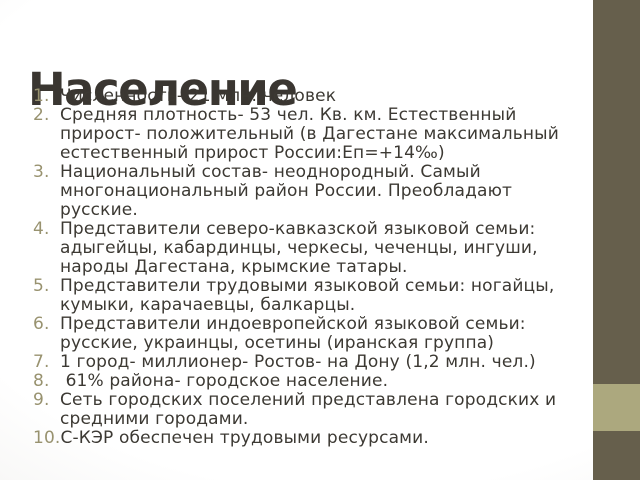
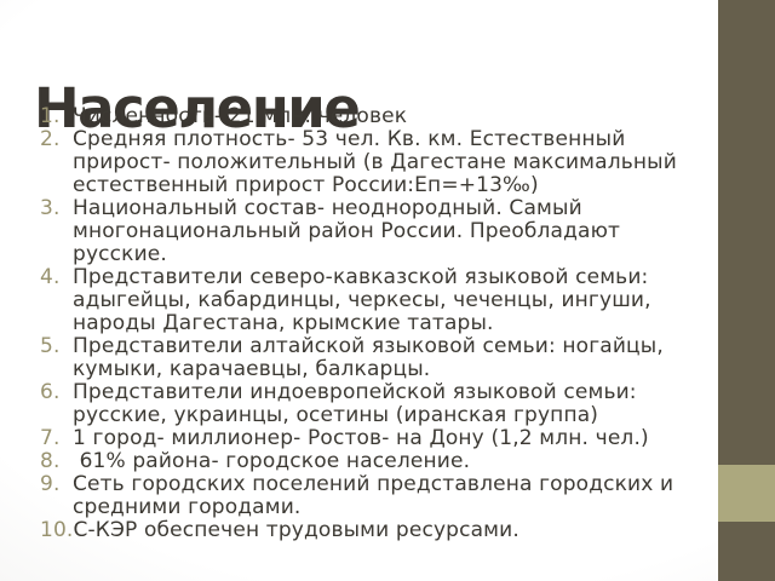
  Население
  1.
  Численность- 21 млн. человек
  2.
- Средняя плотность- 53 чел. Кв. км. Естественный прирост- положительный (в Дагестане максимальный естественный прирост России:Еп=+14‰)
+ Средняя плотность- 53 чел. Кв. км. Естественный прирост- положительный (в Дагестане максимальный естественный прирост России:Еп=+13‰)
  3.
  Национальный состав- неоднородный. Самый многонациональный район России. Преобладают русские.
  4.
  Представители северо-кавказской языковой семьи: адыгейцы, кабардинцы, черкесы, чеченцы, ингуши, народы Дагестана, крымские татары.
  5.
- Представители трудовыми языковой семьи: ногайцы, кумыки, карачаевцы, балкарцы.
+ Представители алтайской языковой семьи: ногайцы, кумыки, карачаевцы, балкарцы.
  6.
  Представители индоевропейской языковой семьи: русские, украинцы, осетины (иранская группа)
  7.
  1 город- миллионер- Ростов- на Дону (1,2 млн. чел.)
  8.
  61% района- городское население.
  9.
  Сеть городских поселений представлена городских и средними городами.
  10.
  С-КЭР обеспечен трудовыми ресурсами.
